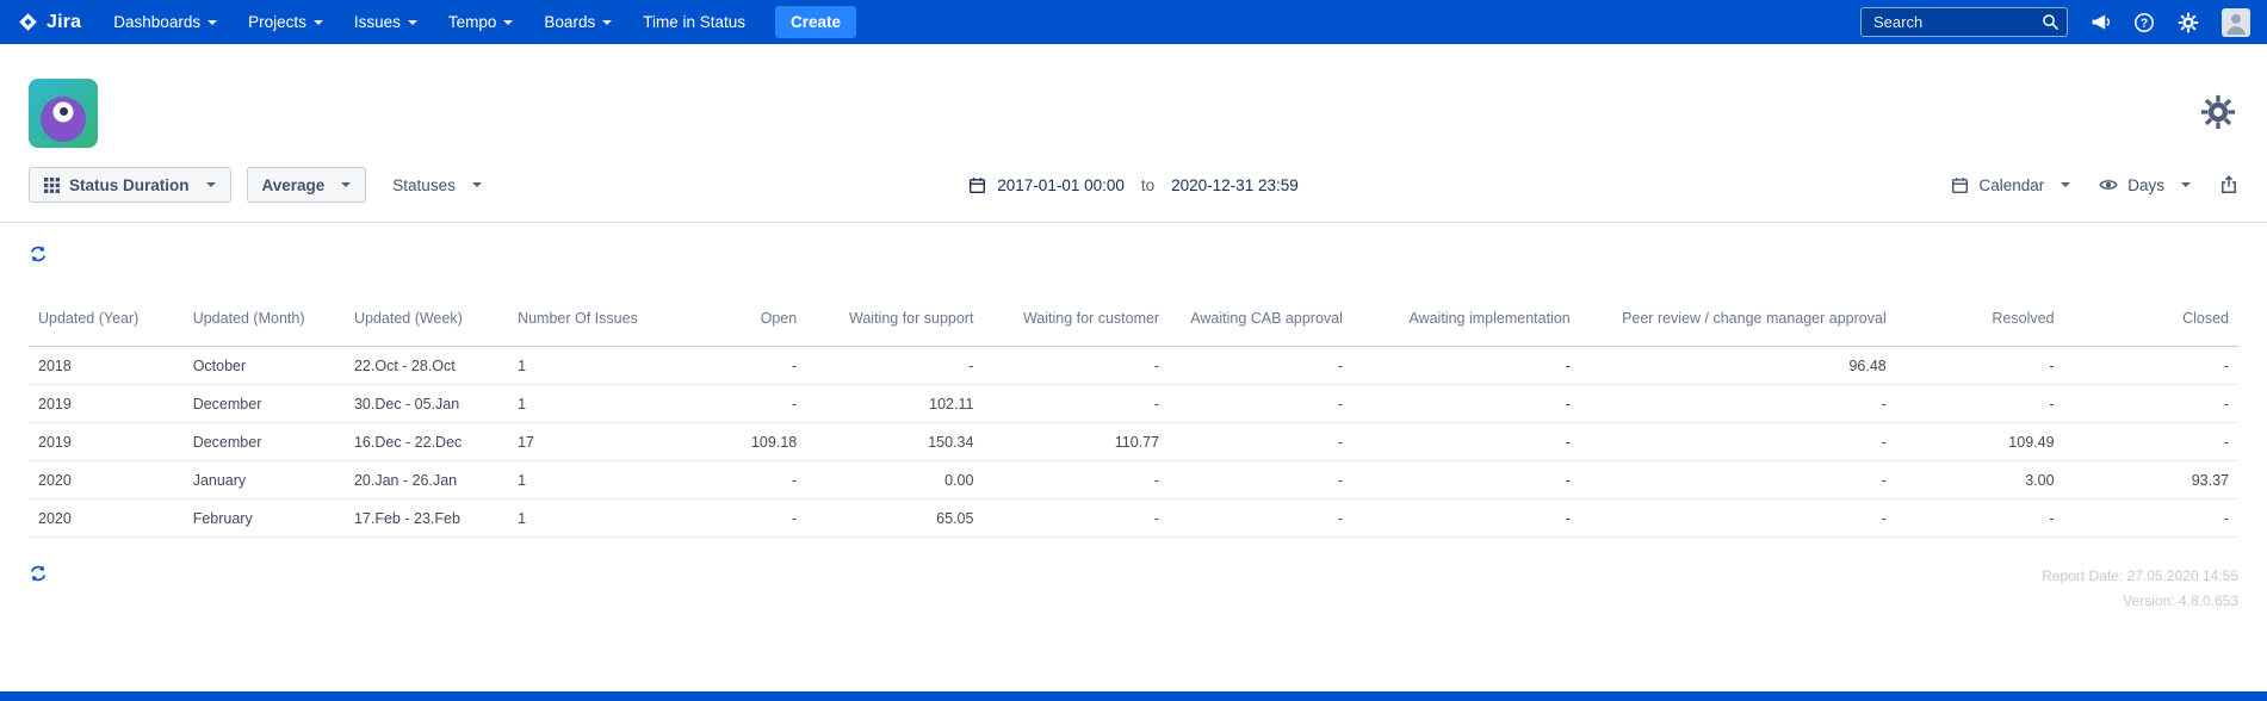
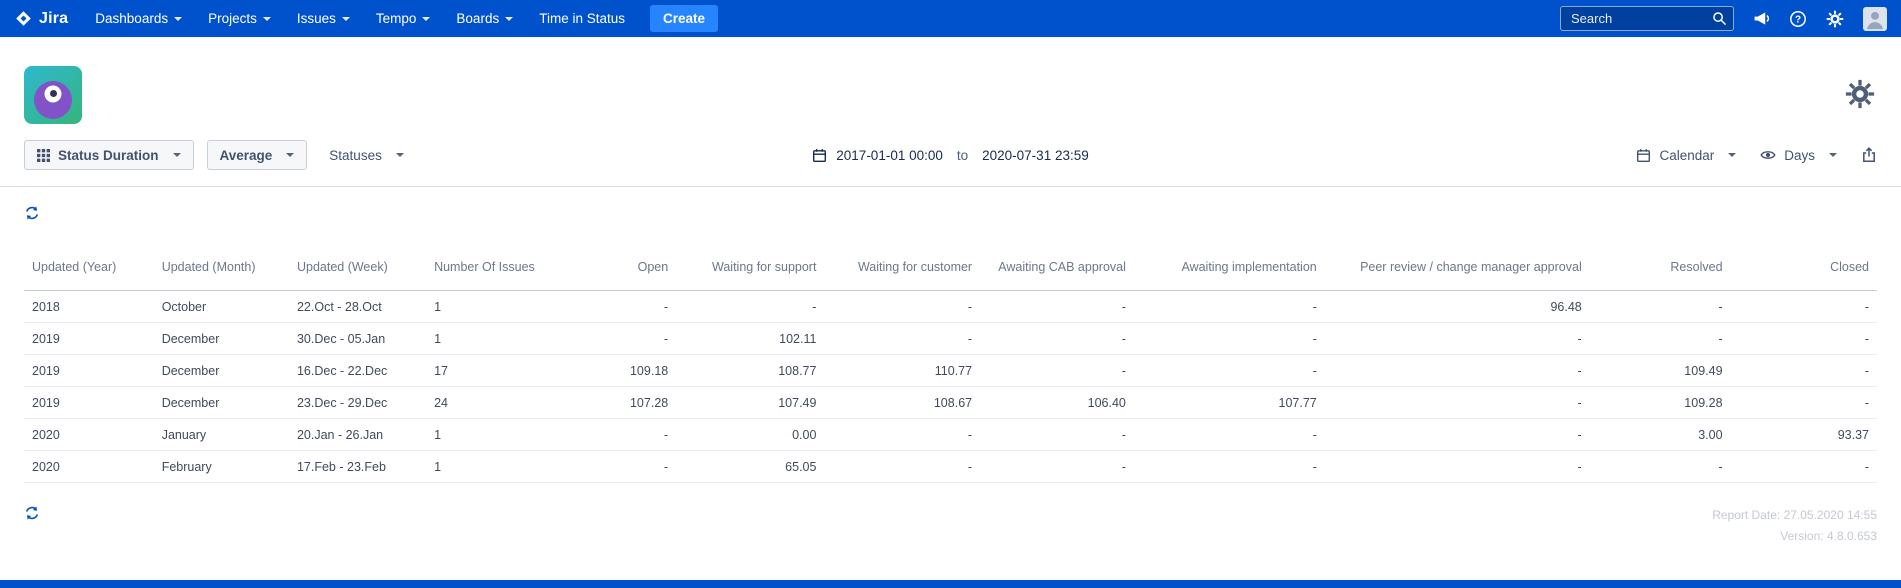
  Jira
  Dashboards
  Projects
  Issues
  Tempo
  Boards
  Time in Status
  Create
  Search
  ?
  Status Duration
  Average
  Statuses
  2017-01-01 00:00
  to
- 2020-12-31 23:59
+ 2020-07-31 23:59
  Calendar
  Days
  Updated (Year)	Updated (Month)	Updated (Week)	Number Of Issues	Open	Waiting for support	Waiting for customer	Awaiting CAB approval	Awaiting implementation	Peer review / change manager approval	Resolved	Closed
  2018	October	22.Oct - 28.Oct	1	-	-	-	-	-	96.48	-	-
  2019	December	30.Dec - 05.Jan	1	-	102.11	-	-	-	-	-	-
- 2019	December	16.Dec - 22.Dec	17	109.18	150.34	110.77	-	-	-	109.49	-
+ 2019	December	16.Dec - 22.Dec	17	109.18	108.77	110.77	-	-	-	109.49	-
+ 2019	December	23.Dec - 29.Dec	24	107.28	107.49	108.67	106.40	107.77	-	109.28	-
  2020	January	20.Jan - 26.Jan	1	-	0.00	-	-	-	-	3.00	93.37
  2020	February	17.Feb - 23.Feb	1	-	65.05	-	-	-	-	-	-
  Report Date: 27.05.2020 14:55
  Version: 4.8.0.653
